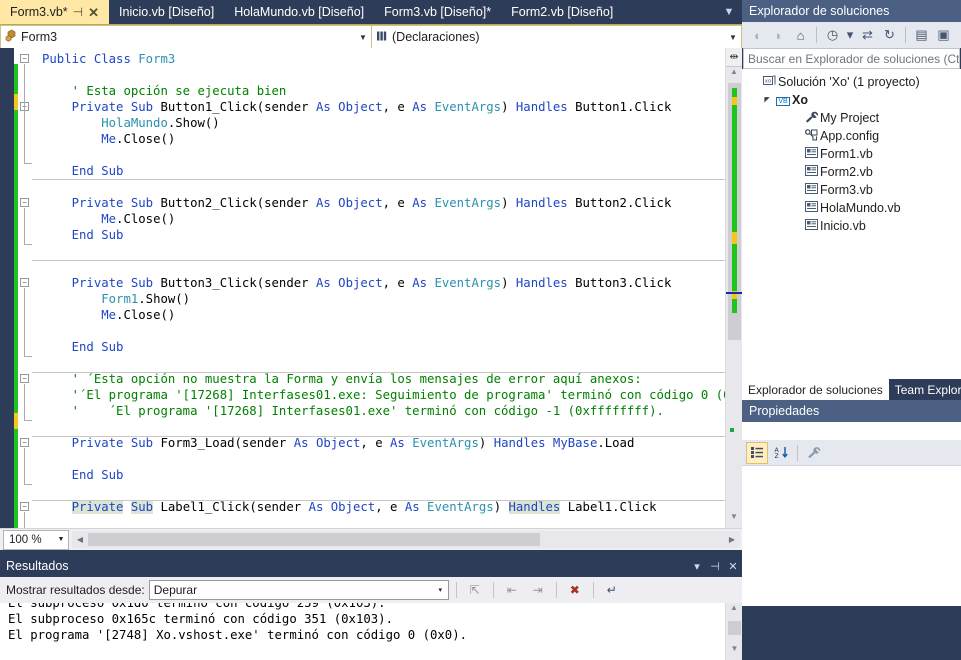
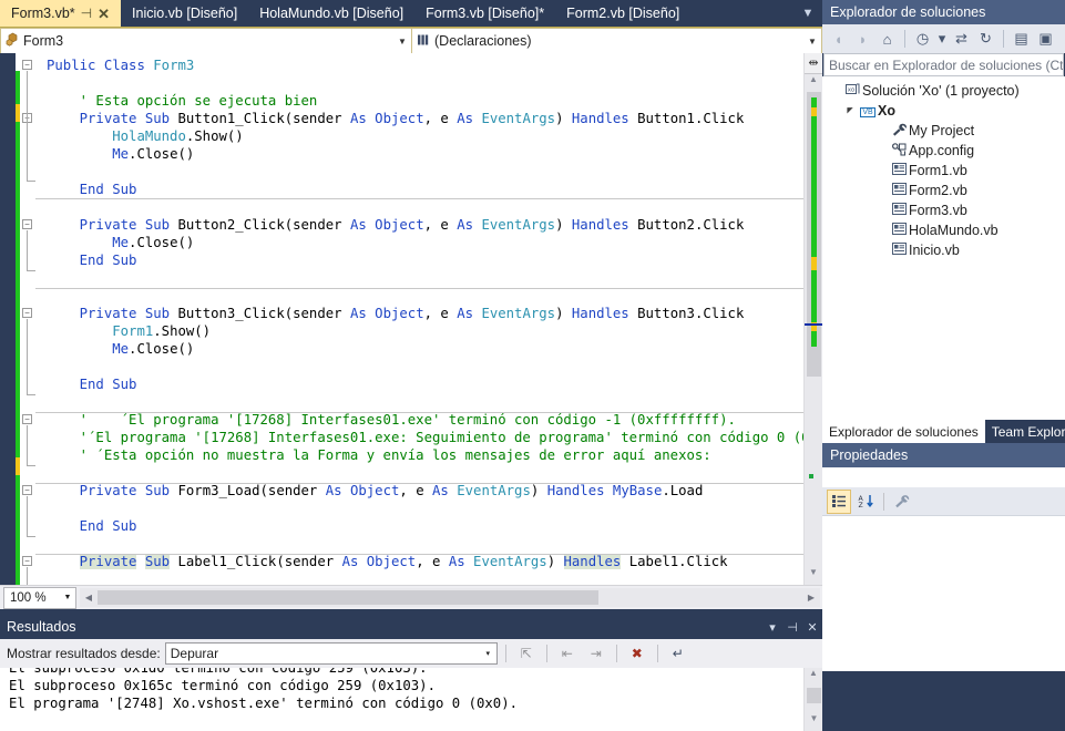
  Form3.vb*
  ⊣
  ✕
  Inicio.vb [Diseño]
  HolaMundo.vb [Diseño]
  Form3.vb [Diseño]*
  Form2.vb [Diseño]
  ▼
  Form3
  ▼
  (Declaraciones)
  ▼
  −
  −
  −
  −
  −
  −
  Public Class Form3
  ' Esta opción se ejecuta bien
  Private Sub Button1_Click(sender As Object, e As EventArgs) Handles Button1.Click
  HolaMundo.Show()
  Me.Close()
  End Sub
  Private Sub Button2_Click(sender As Object, e As EventArgs) Handles Button2.Click
  Me.Close()
  End Sub
  Private Sub Button3_Click(sender As Object, e As EventArgs) Handles Button3.Click
  Form1.Show()
  Me.Close()
  End Sub
- ' ´Esta opción no muestra la Forma y envía los mensajes de error aquí anexos:
+ ' ´El programa '[17268] Interfases01.exe' terminó con código -1 (0xffffffff).
  '´El programa '[17268] Interfases01.exe: Seguimiento de programa' terminó con código 0 (
- ' ´El programa '[17268] Interfases01.exe' terminó con código -1 (0xffffffff).
+ ' ´Esta opción no muestra la Forma y envía los mensajes de error aquí anexos:
  Private Sub Form3_Load(sender As Object, e As EventArgs) Handles MyBase.Load
  End Sub
  Private Sub Label1_Click(sender As Object, e As EventArgs) Handles Label1.Click
  ⇹
  ▲
  ▼
  100 %
  ◀
  ▶
  Resultados
  ▾
  ⊣
  ✕
  Mostrar resultados desde:
  Depurar
  ⇱
  ⇤
  ⇥
  ✖
  ↵
  El subproceso 0x1d0 terminó con código 259 (0x103).
- El subproceso 0x165c terminó con código 351 (0x103).
+ El subproceso 0x165c terminó con código 259 (0x103).
  El programa '[2748] Xo.vshost.exe' terminó con código 0 (0x0).
  ▲
  ▼
  Explorador de soluciones
  ◖
  ◗
  ⌂
  ◷
  ▾
  ⇄
  ↻
  ▤
  ▣
  Buscar en Explorador de soluciones (Ct
  Solución 'Xo' (1 proyecto)
  Xo
  My Project
  App.config
  Form1.vb
  Form2.vb
  Form3.vb
  HolaMundo.vb
  Inicio.vb
  Explorador de soluciones
  Team Explor
  Propiedades
